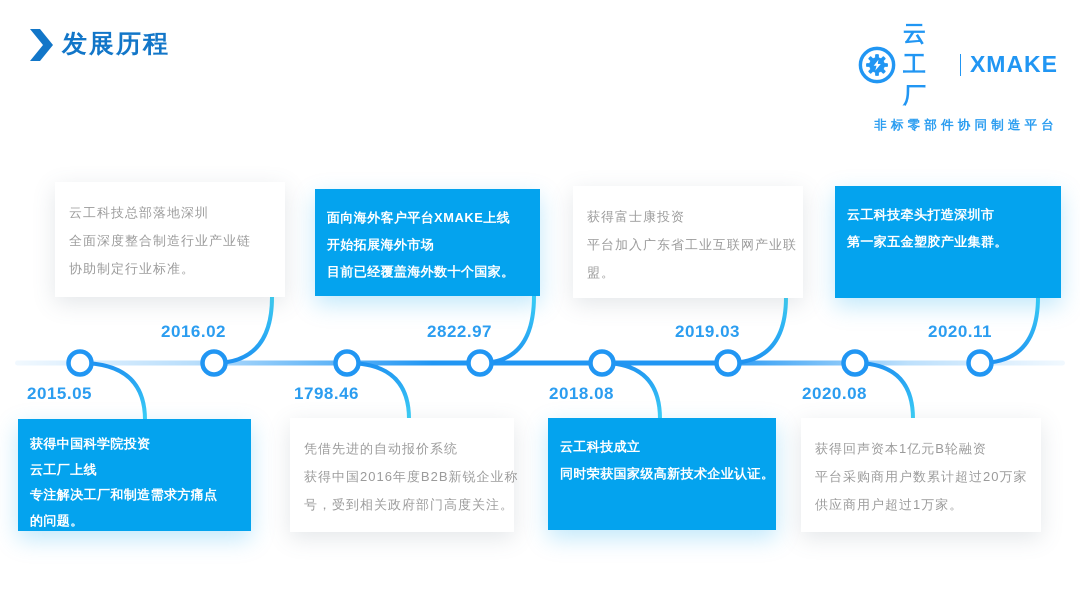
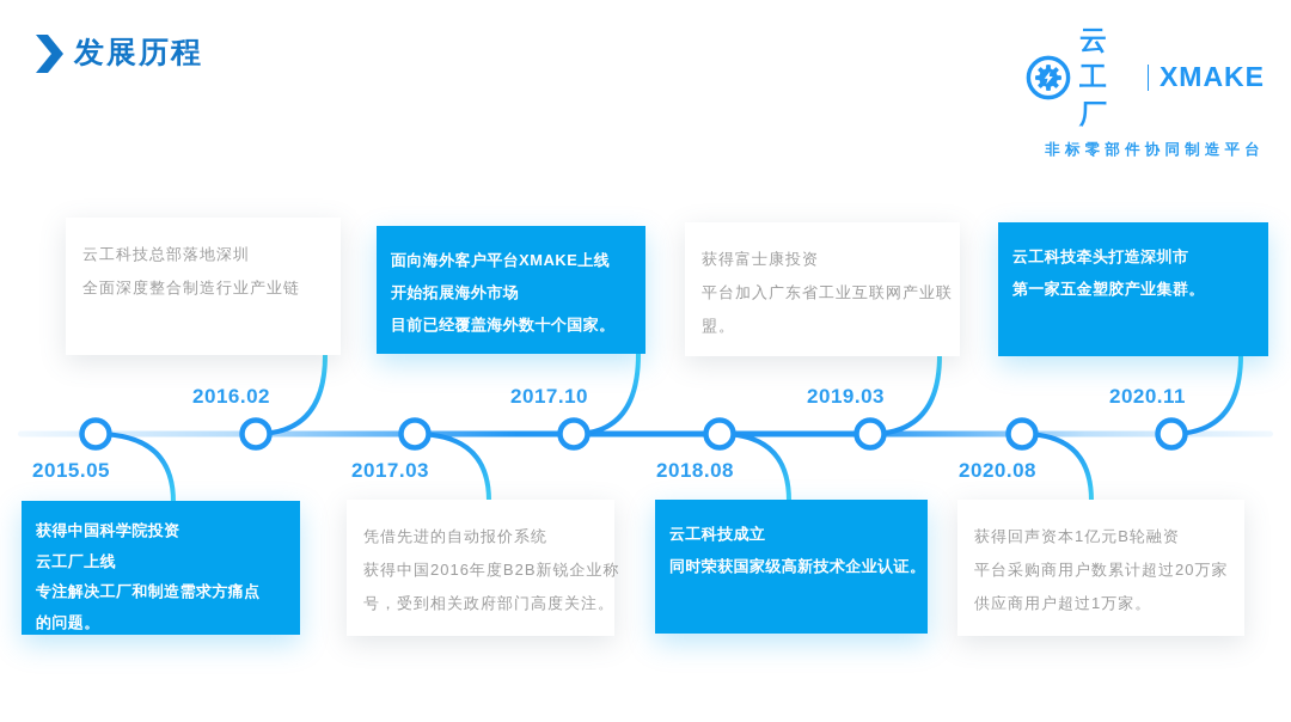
  发展历程
  云工厂
  XMAKE
  非标零部件协同制造平台
  2015.05
  2016.02
- 1798.46
+ 2017.03
- 2822.97
+ 2017.10
  2018.08
  2019.03
  2020.08
  2020.11
  云工科技总部落地深圳
  全面深度整合制造行业产业链
- 协助制定行业标准。
  面向海外客户平台XMAKE上线
  开始拓展海外市场
  目前已经覆盖海外数十个国家。
  获得富士康投资
  平台加入广东省工业互联网产业联
  盟。
  云工科技牵头打造深圳市
  第一家五金塑胶产业集群。
  获得中国科学院投资
  云工厂上线
  专注解决工厂和制造需求方痛点
  的问题。
  凭借先进的自动报价系统
  获得中国2016年度B2B新锐企业称
  号，受到相关政府部门高度关注。
  云工科技成立
  同时荣获国家级高新技术企业认证。
  获得回声资本1亿元B轮融资
  平台采购商用户数累计超过20万家
  供应商用户超过1万家。
